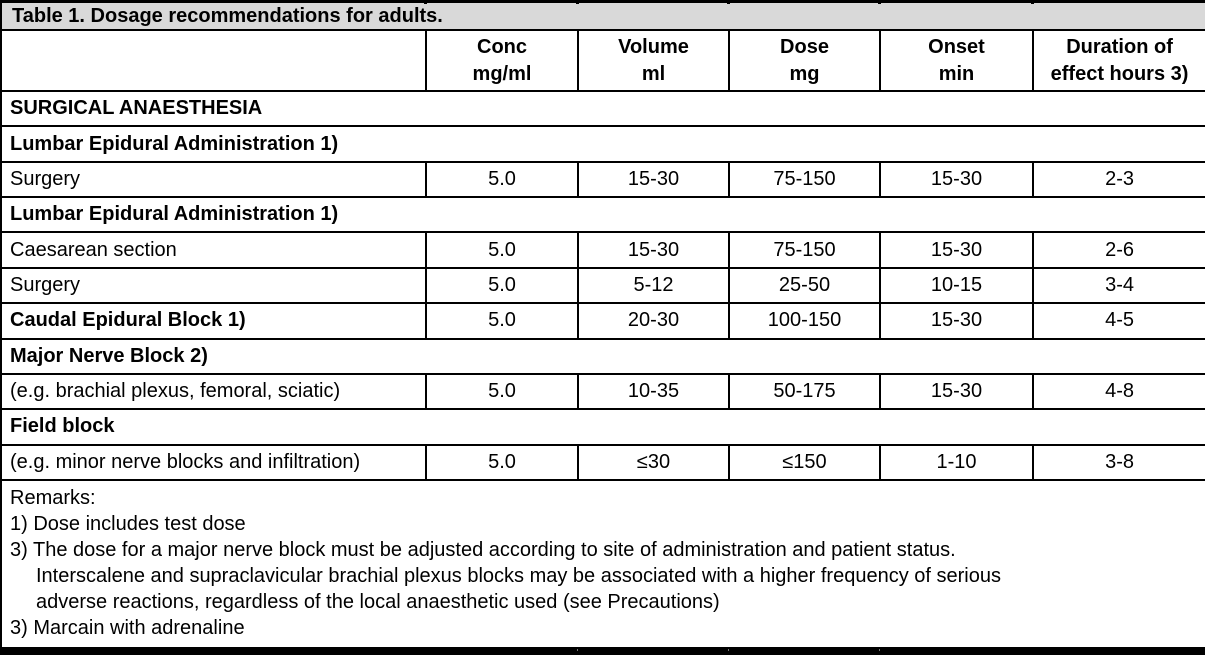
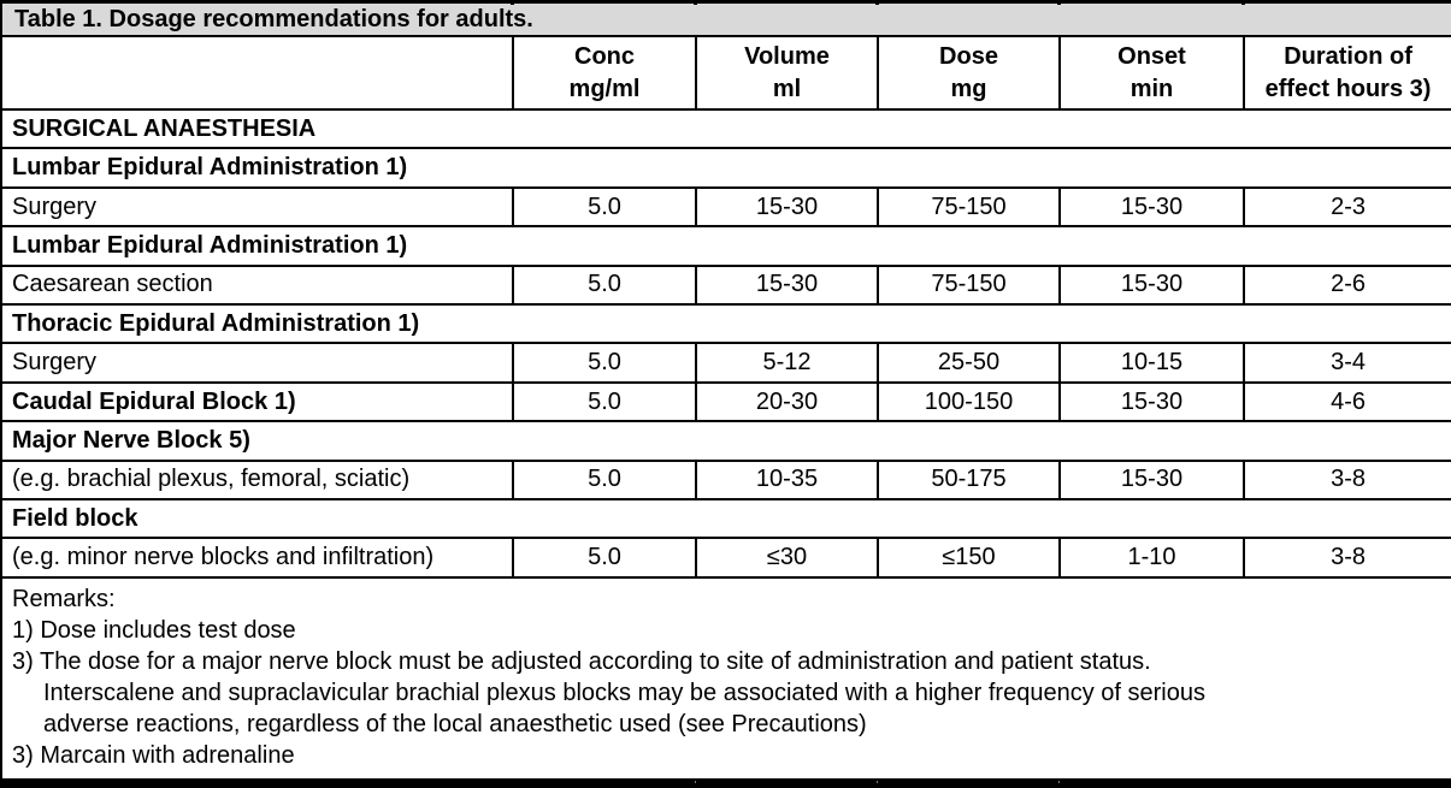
  Table 1. Dosage recommendations for adults.
  	Conc mg/ml	Volume ml	Dose mg	Onset min	Duration of effect hours 3)
  SURGICAL ANAESTHESIA
  Lumbar Epidural Administration 1)
  Surgery	5.0	15-30	75-150	15-30	2-3
  Lumbar Epidural Administration 1)
  Caesarean section	5.0	15-30	75-150	15-30	2-6
+ Thoracic Epidural Administration 1)
  Surgery	5.0	5-12	25-50	10-15	3-4
- Caudal Epidural Block 1)	5.0	20-30	100-150	15-30	4-5
+ Caudal Epidural Block 1)	5.0	20-30	100-150	15-30	4-6
- Major Nerve Block 2)
+ Major Nerve Block 5)
- (e.g. brachial plexus, femoral, sciatic)	5.0	10-35	50-175	15-30	4-8
+ (e.g. brachial plexus, femoral, sciatic)	5.0	10-35	50-175	15-30	3-8
  Field block
  (e.g. minor nerve blocks and infiltration)	5.0	≤30	≤150	1-10	3-8
  Remarks: 1) Dose includes test dose 3) The dose for a major nerve block must be adjusted according to site of administration and patient status. Interscalene and supraclavicular brachial plexus blocks may be associated with a higher frequency of serious adverse reactions, regardless of the local anaesthetic used (see Precautions) 3) Marcain with adrenaline
